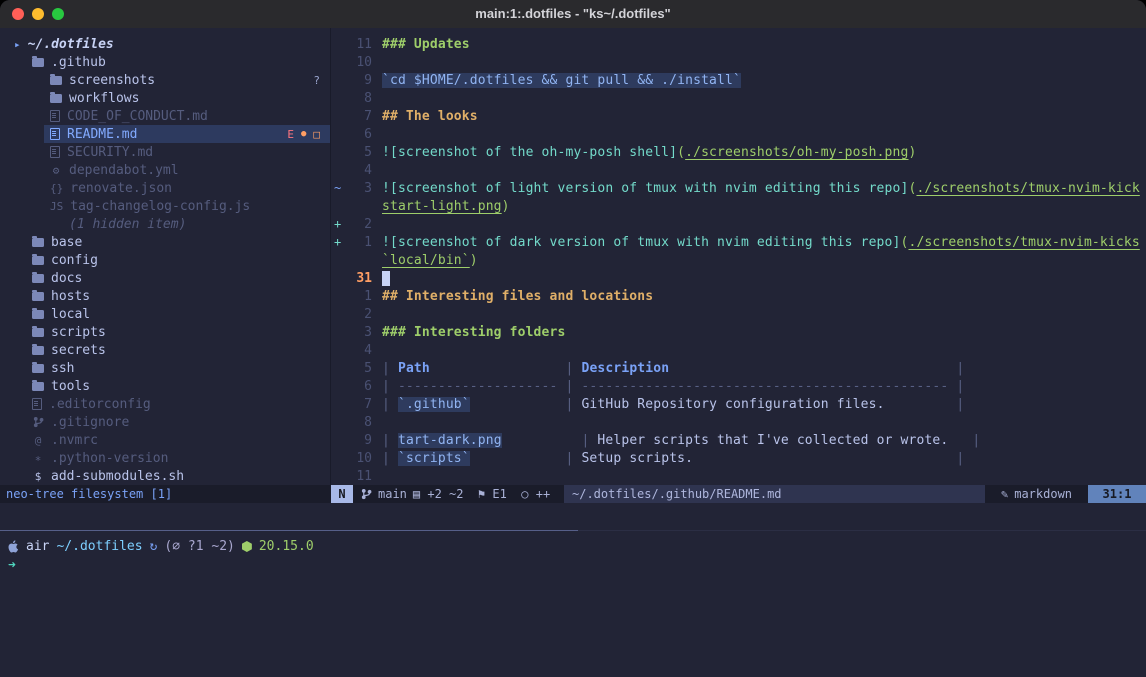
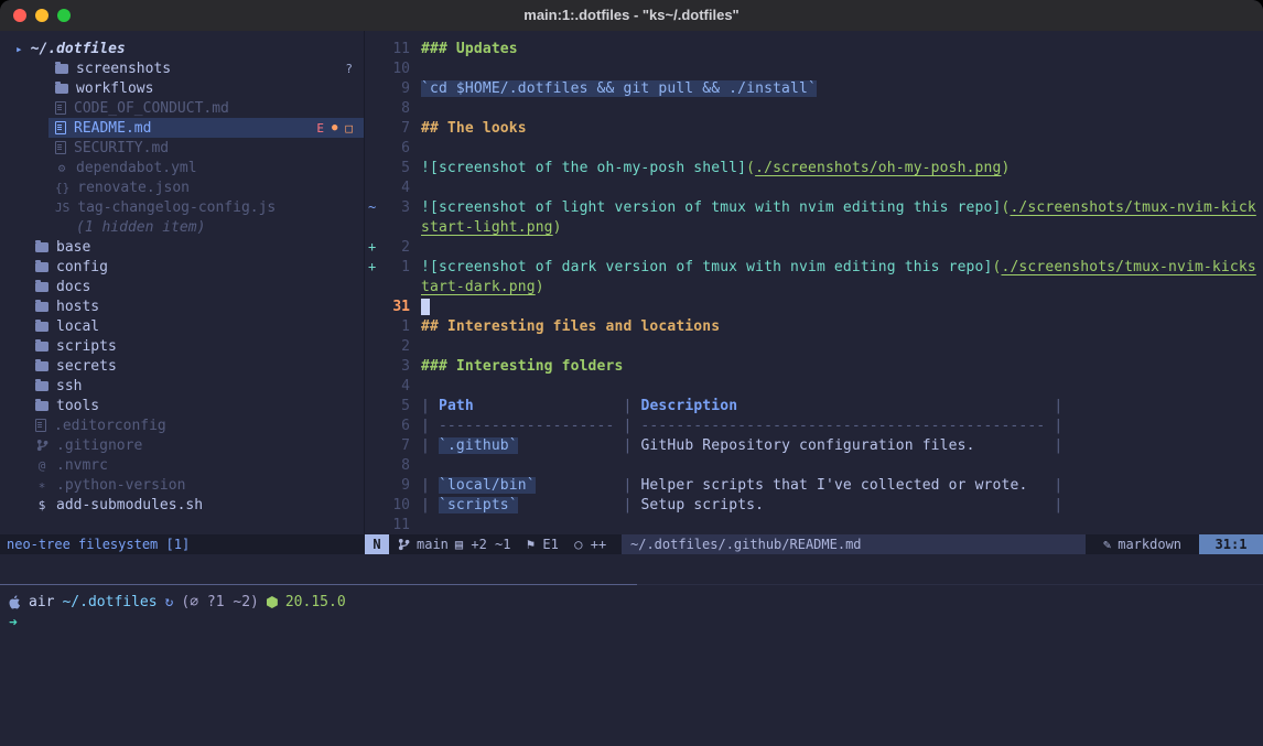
  main:1:.dotfiles - "ks~/.dotfiles"
  ▸
  ~/.dotfiles
- .github
  screenshots
  ?
  workflows
  CODE_OF_CONDUCT.md
  README.md
  E
  ●
  □
  SECURITY.md
  ⚙
  dependabot.yml
  {}
  renovate.json
  JS
  tag-changelog-config.js
  (1 hidden item)
  base
  config
  docs
  hosts
  local
  scripts
  secrets
  ssh
  tools
  .editorconfig
  .gitignore
  @
  .nvmrc
  ∗
  .python-version
  $
  add-submodules.sh
  11
  ### Updates
  10
  9
  `cd $HOME/.dotfiles && git pull && ./install`
  8
  7
  ## The looks
  6
  5
  ![screenshot of the oh-my-posh shell](./screenshots/oh-my-posh.png)
  4
  ~
  3
  ![screenshot of light version of tmux with nvim editing this repo](./screenshots/tmux-nvim-kick
  start-light.png)
  +
  2
  +
  1
  ![screenshot of dark version of tmux with nvim editing this repo](./screenshots/tmux-nvim-kicks
- `local/bin`)
+ tart-dark.png)
  31
  1
  ## Interesting files and locations
  2
  3
  ### Interesting folders
  4
  5
  | Path | Description |
  6
  | -------------------- | ---------------------------------------------- |
  7
  | `.github` | GitHub Repository configuration files. |
  8
  9
- | tart-dark.png | Helper scripts that I've collected or wrote. |
+ | `local/bin` | Helper scripts that I've collected or wrote. |
  10
  | `scripts` | Setup scripts. |
  11
  neo-tree filesystem [1]
  N
  main
- ▤ +2 ~2 ⚑ E1 ○ ++
+ ▤ +2 ~1 ⚑ E1 ○ ++
  ~/.dotfiles/.github/README.md
  ✎
  markdown
  31:1
  air
  ~/.dotfiles
  ↻
  (⌀ ?1 ~2)
  20.15.0
  ➜
